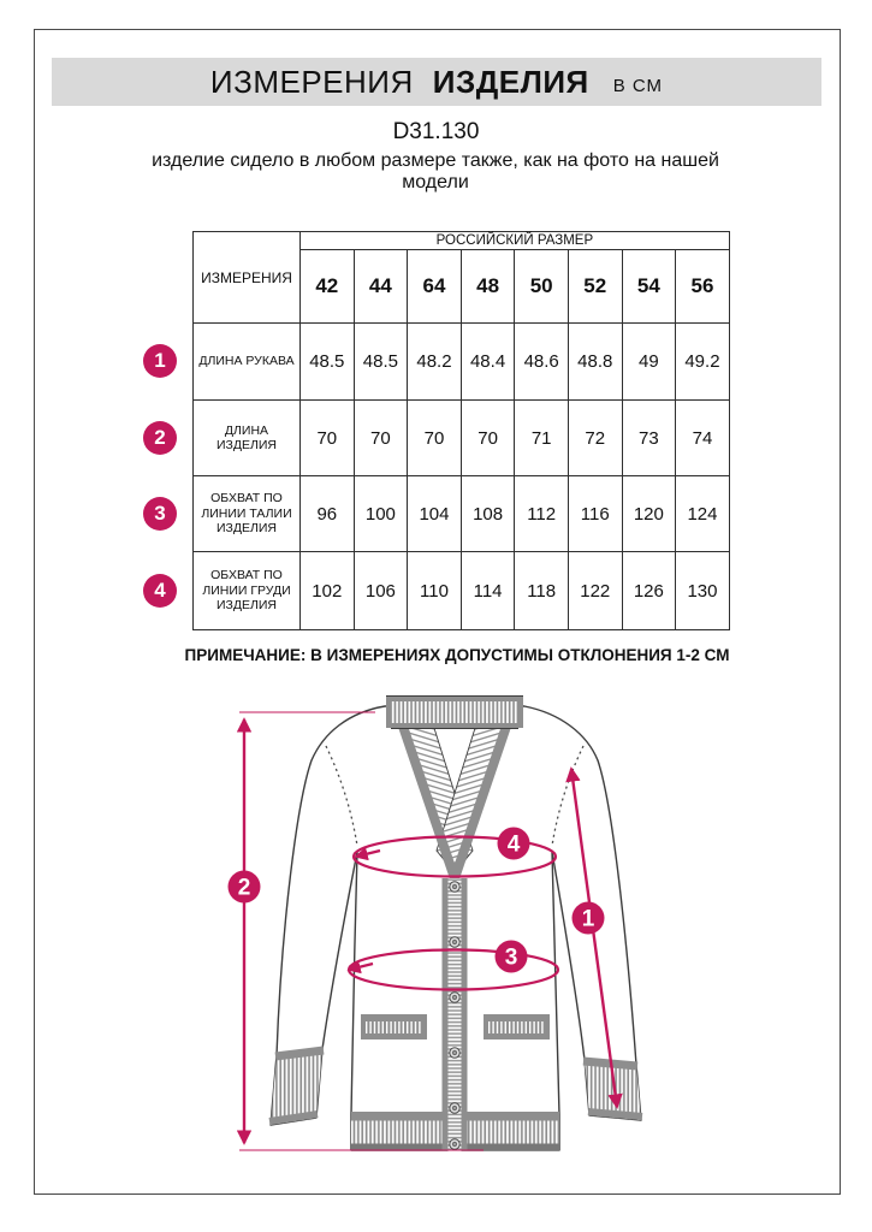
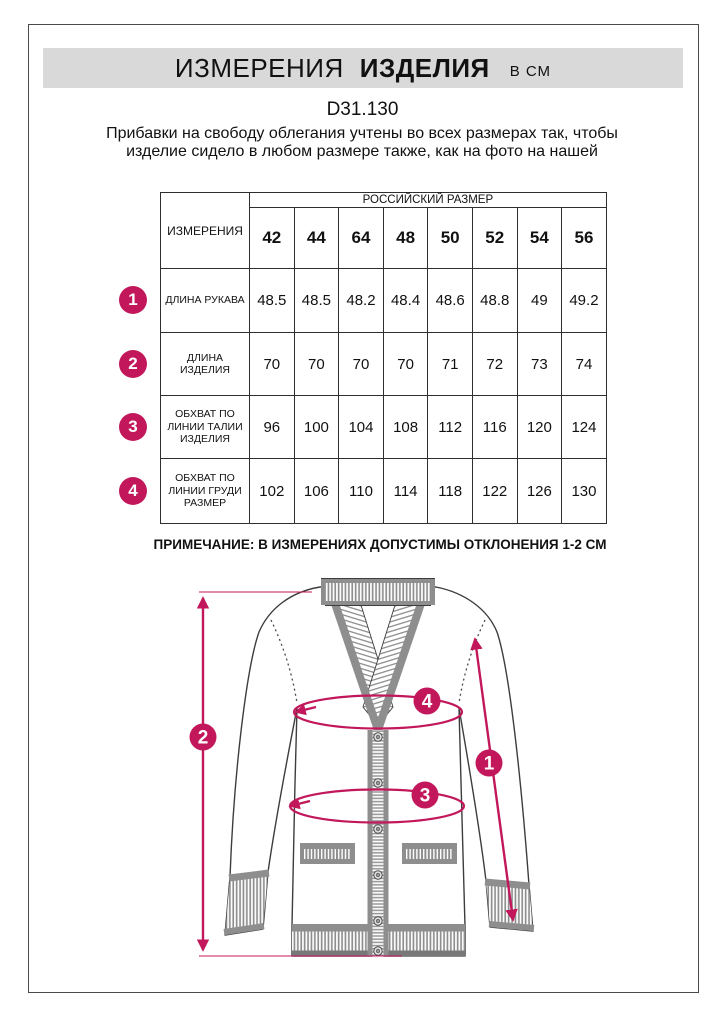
  ИЗМЕРЕНИЯ
  ИЗДЕЛИЯ
  В СМ
  D31.130
+ Прибавки на свободу облегания учтены во всех размерах так, чтобы
  изделие сидело в любом размере также, как на фото на нашей
- модели
  ИЗМЕРЕНИЯ	РОССИЙСКИЙ РАЗМЕР
  42	44	64	48	50	52	54	56
  ДЛИНА РУКАВА	48.5	48.5	48.2	48.4	48.6	48.8	49	49.2
  ДЛИНА ИЗДЕЛИЯ	70	70	70	70	71	72	73	74
  ОБХВАТ ПО ЛИНИИ ТАЛИИ ИЗДЕЛИЯ	96	100	104	108	112	116	120	124
- ОБХВАТ ПО ЛИНИИ ГРУДИ ИЗДЕЛИЯ	102	106	110	114	118	122	126	130
+ ОБХВАТ ПО ЛИНИИ ГРУДИ РАЗМЕР	102	106	110	114	118	122	126	130
  1
  2
  3
  4
  ПРИМЕЧАНИЕ: В ИЗМЕРЕНИЯХ ДОПУСТИМЫ ОТКЛОНЕНИЯ 1-2 СМ
  2
  1
  4
  3
